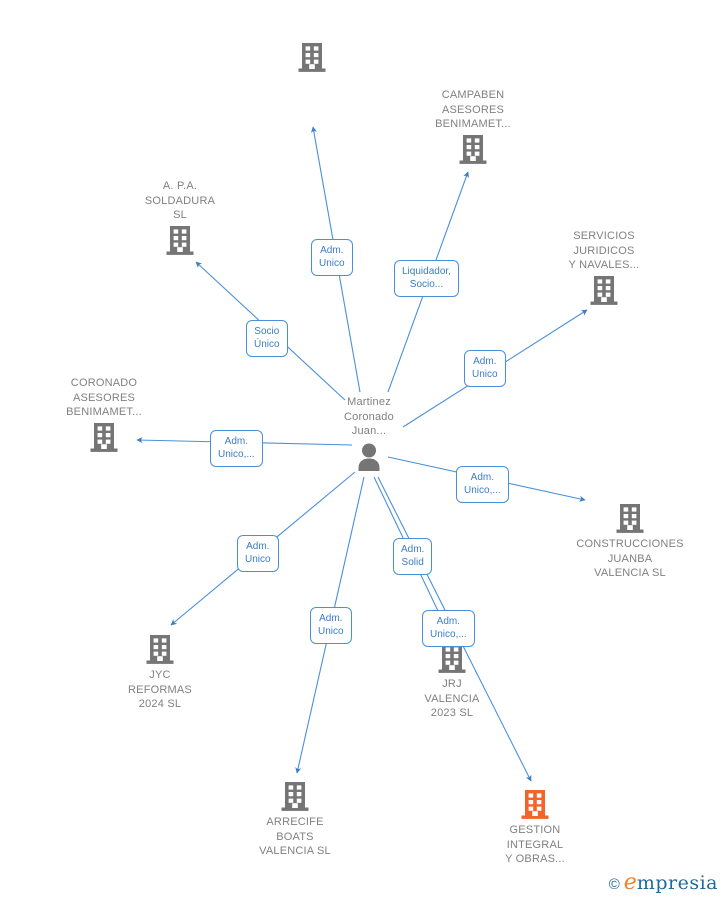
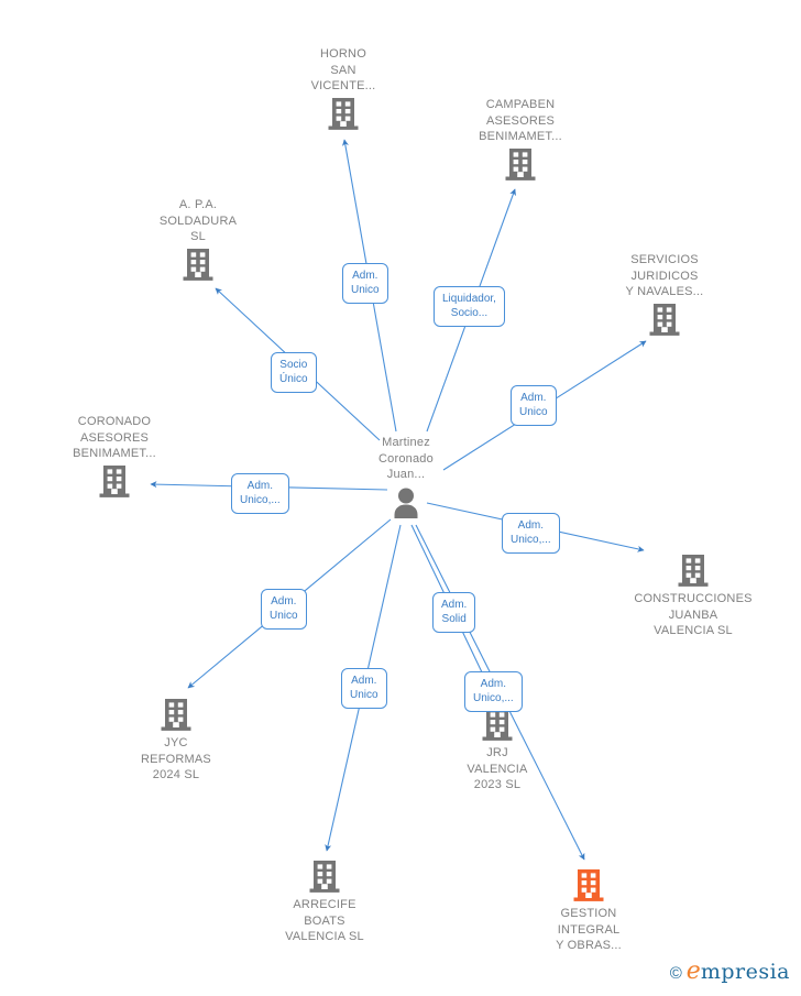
  Martinez
  Coronado
  Juan...
+ HORNO
+ SAN
+ VICENTE...
  CAMPABEN
  ASESORES
  BENIMAMET...
  A. P.A.
  SOLDADURA
  SL
  SERVICIOS
  JURIDICOS
  Y NAVALES...
  CORONADO
  ASESORES
  BENIMAMET...
  CONSTRUCCIONES
  JUANBA
  VALENCIA SL
  JYC
  REFORMAS
  2024 SL
  JRJ
  VALENCIA
  2023 SL
  ARRECIFE
  BOATS
  VALENCIA SL
  GESTION
  INTEGRAL
  Y OBRAS...
  Adm.
  Unico
  Liquidador,
  Socio...
  Socio
  Único
  Adm.
  Unico
  Adm.
  Unico,...
  Adm.
  Unico,...
  Adm.
  Unico
  Adm.
  Unico
  Adm.
  Unico,...
  Adm.
  Solid
  ©
  empresia
